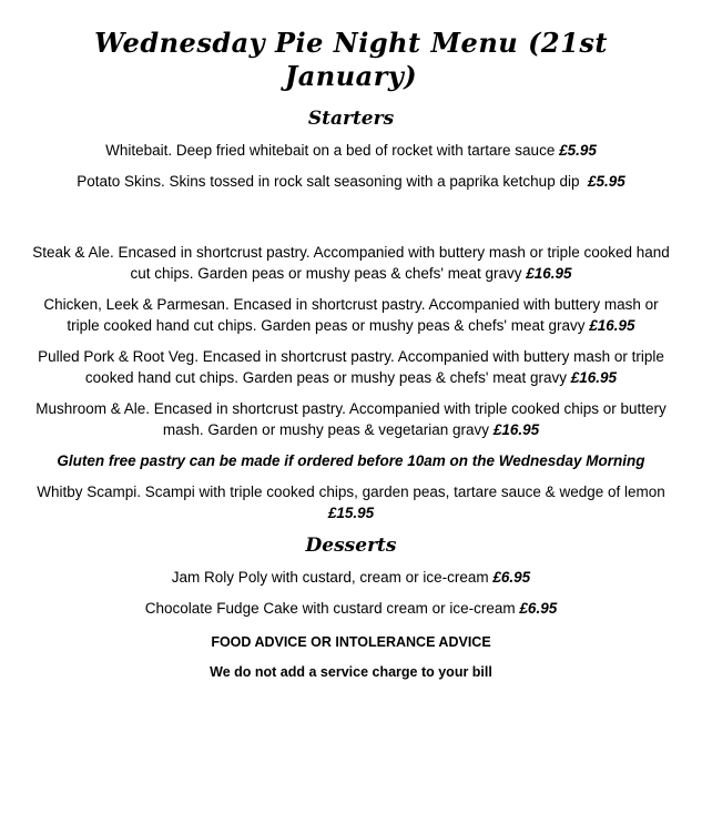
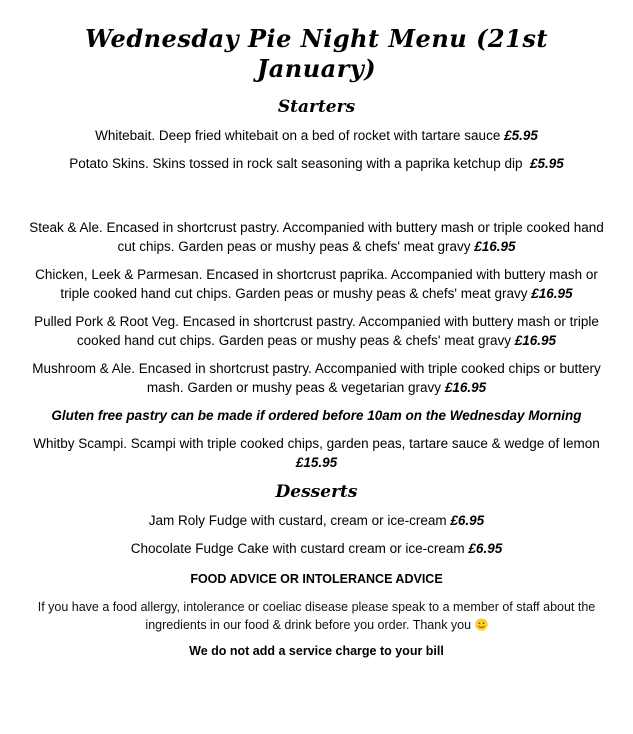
  Wednesday Pie Night Menu (21st January)
  Starters
  Whitebait. Deep fried whitebait on a bed of rocket with tartare sauce £5.95
  Potato Skins. Skins tossed in rock salt seasoning with a paprika ketchup dip £5.95
  Steak & Ale. Encased in shortcrust pastry. Accompanied with buttery mash or triple cooked hand cut chips. Garden peas or mushy peas & chefs' meat gravy £16.95
- Chicken, Leek & Parmesan. Encased in shortcrust pastry. Accompanied with buttery mash or triple cooked hand cut chips. Garden peas or mushy peas & chefs' meat gravy £16.95
+ Chicken, Leek & Parmesan. Encased in shortcrust paprika. Accompanied with buttery mash or triple cooked hand cut chips. Garden peas or mushy peas & chefs' meat gravy £16.95
  Pulled Pork & Root Veg. Encased in shortcrust pastry. Accompanied with buttery mash or triple cooked hand cut chips. Garden peas or mushy peas & chefs' meat gravy £16.95
  Mushroom & Ale. Encased in shortcrust pastry. Accompanied with triple cooked chips or buttery mash. Garden or mushy peas & vegetarian gravy £16.95
  Gluten free pastry can be made if ordered before 10am on the Wednesday Morning
  Whitby Scampi. Scampi with triple cooked chips, garden peas, tartare sauce & wedge of lemon £15.95
  Desserts
- Jam Roly Poly with custard, cream or ice-cream £6.95
+ Jam Roly Fudge with custard, cream or ice-cream £6.95
  Chocolate Fudge Cake with custard cream or ice-cream £6.95
  FOOD ADVICE OR INTOLERANCE ADVICE
+ If you have a food allergy, intolerance or coeliac disease please speak to a member of staff about the ingredients in our food & drink before you order. Thank you
  We do not add a service charge to your bill
